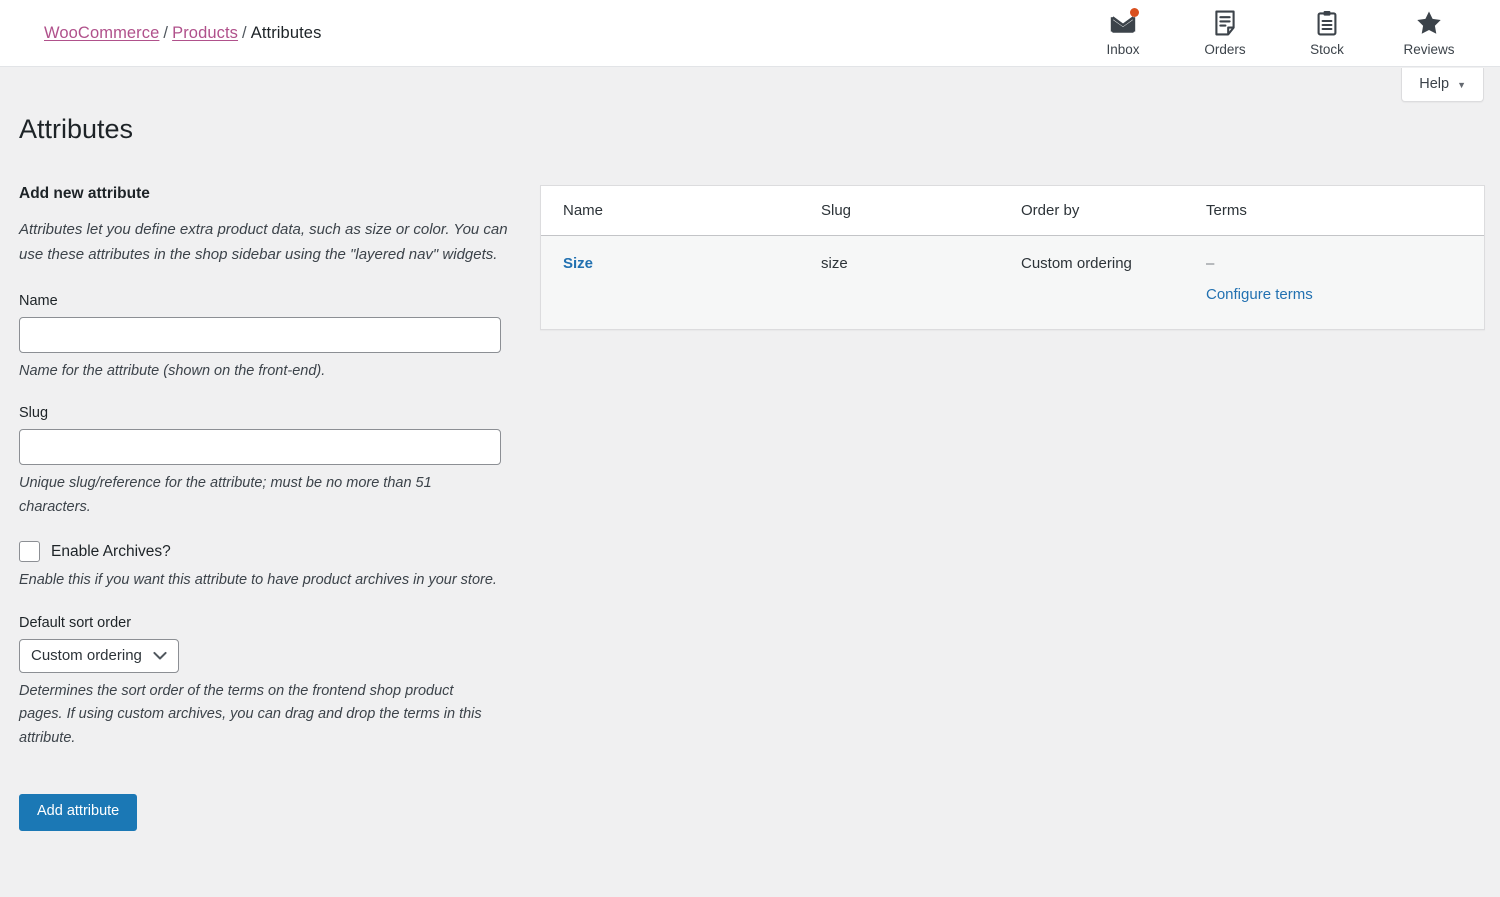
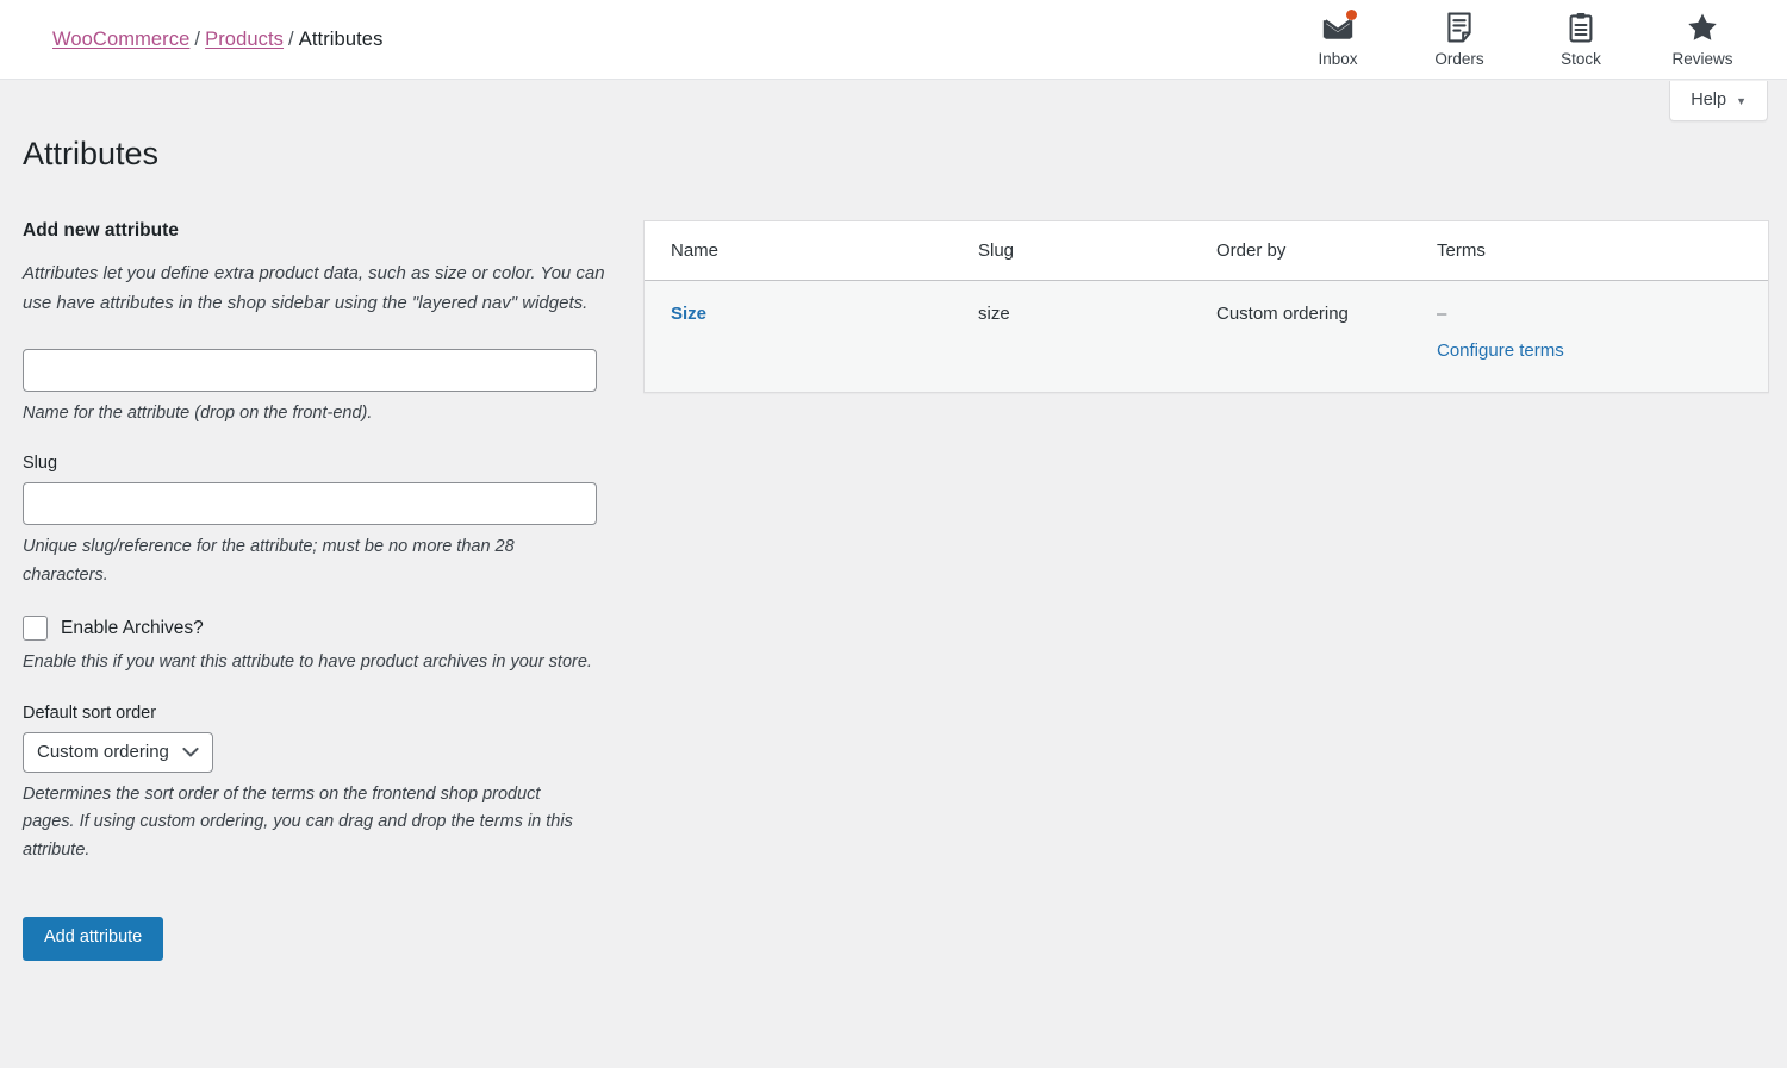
  WooCommerce / Products / Attributes
  Inbox
  Orders
  Stock
  Reviews
  Help
  ▼
  Attributes
  Add new attribute
- Attributes let you define extra product data, such as size or color. You can use these attributes in the shop sidebar using the "layered nav" widgets.
+ Attributes let you define extra product data, such as size or color. You can use have attributes in the shop sidebar using the "layered nav" widgets.
- Name
- Name for the attribute (shown on the front-end).
+ Name for the attribute (drop on the front-end).
  Slug
- Unique slug/reference for the attribute; must be no more than 51 characters.
+ Unique slug/reference for the attribute; must be no more than 28 characters.
  Enable Archives?
  Enable this if you want this attribute to have product archives in your store.
  Default sort order
  Custom ordering
- Determines the sort order of the terms on the frontend shop product pages. If using custom archives, you can drag and drop the terms in this attribute.
+ Determines the sort order of the terms on the frontend shop product pages. If using custom ordering, you can drag and drop the terms in this attribute.
  Add attribute
  Name	Slug	Order by	Terms
  Size	size	Custom ordering	– Configure terms
